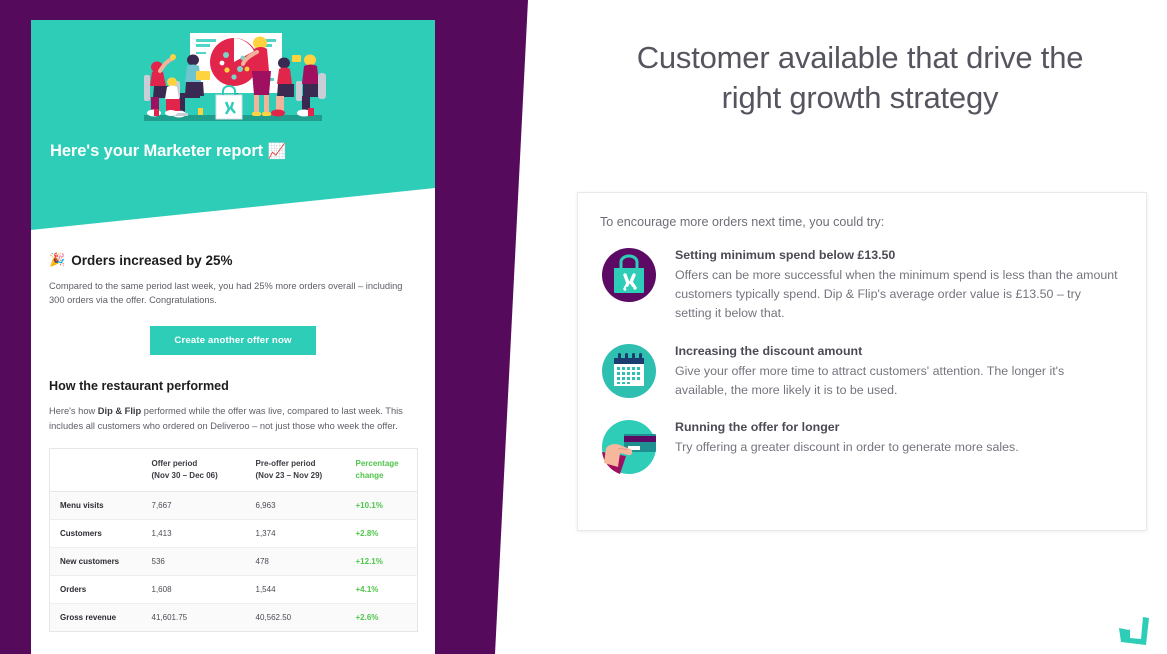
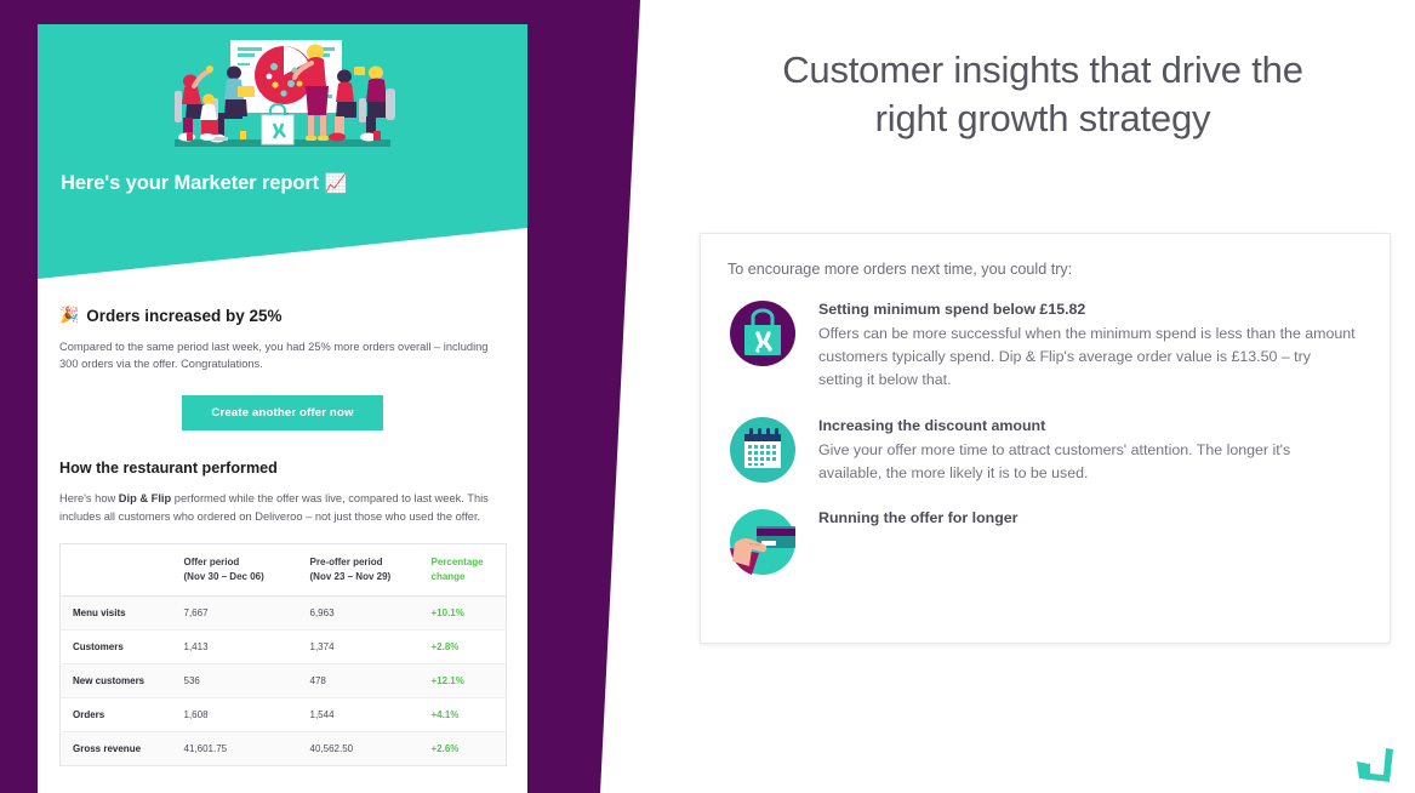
  Here's your Marketer report 📈
  🎉
  Orders increased by 25%
  Compared to the same period last week, you had 25% more orders overall – including 300 orders via the offer. Congratulations.
  Create another offer now
  How the restaurant performed
- Here's how Dip & Flip performed while the offer was live, compared to last week. This includes all customers who ordered on Deliveroo – not just those who week the offer.
+ Here's how Dip & Flip performed while the offer was live, compared to last week. This includes all customers who ordered on Deliveroo – not just those who used the offer.
  	Offer period (Nov 30 – Dec 06)	Pre-offer period (Nov 23 – Nov 29)	Percentage change
  Menu visits	7,667	6,963	+10.1%
  Customers	1,413	1,374	+2.8%
  New customers	536	478	+12.1%
  Orders	1,608	1,544	+4.1%
  Gross revenue	41,601.75	40,562.50	+2.6%
- Customer available that drive the
+ Customer insights that drive the
  right growth strategy
  To encourage more orders next time, you could try:
- Setting minimum spend below £13.50
+ Setting minimum spend below £15.82
  Offers can be more successful when the minimum spend is less than the amount customers typically spend. Dip & Flip's average order value is £13.50 – try setting it below that.
  Increasing the discount amount
  Give your offer more time to attract customers' attention. The longer it's available, the more likely it is to be used.
  Running the offer for longer
- Try offering a greater discount in order to generate more sales.
